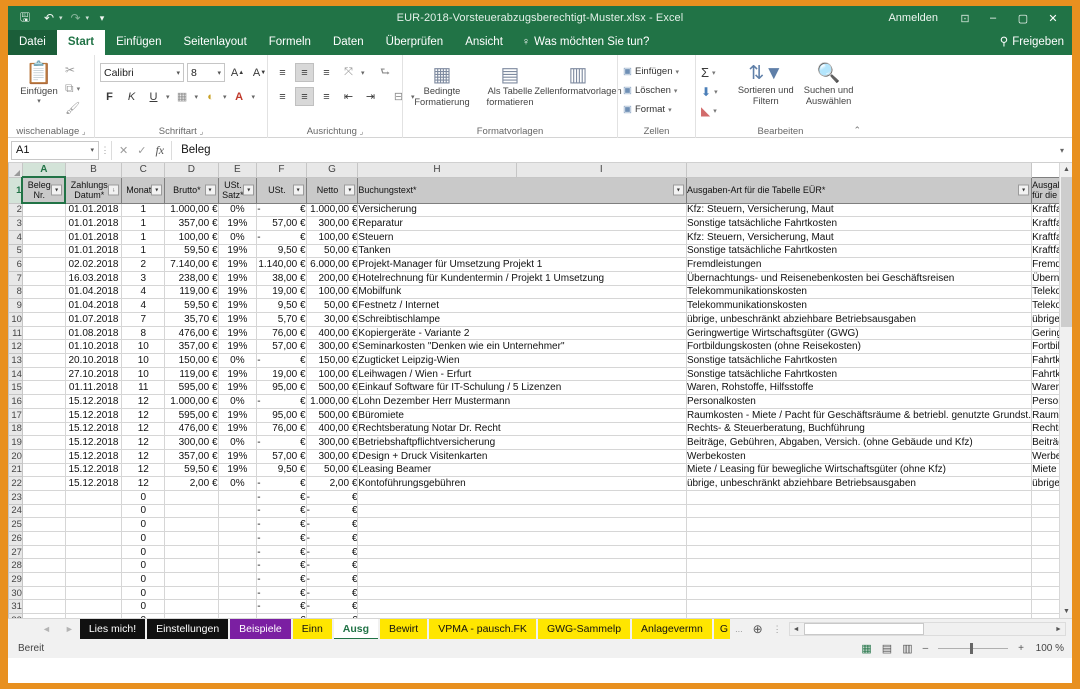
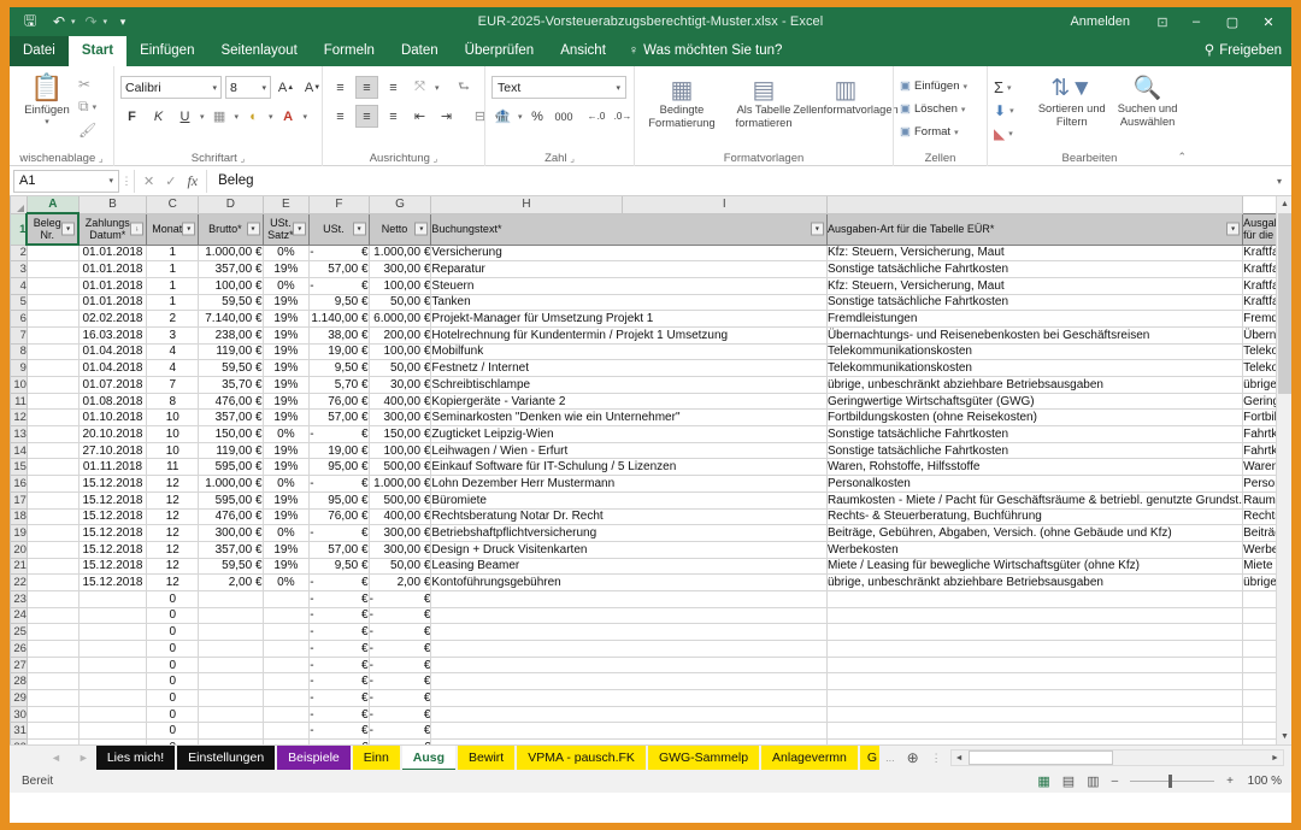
  🖫
  ↶
  ↷
  ▾
- EUR-2018-Vorsteuerabzugsberechtigt-Muster.xlsx - Excel
+ EUR-2025-Vorsteuerabzugsberechtigt-Muster.xlsx - Excel
  Anmelden
  ⊡
  –
  ▢
  ✕
  Datei
  Start
  Einfügen
  Seitenlayout
  Formeln
  Daten
  Überprüfen
  Ansicht
  ♀
  Was möchten Sie tun?
  ⚲
  Freigeben
  📋
  Einfügen
  ✂
  ⧉
  🖌
  wischenablage ⌟
  Calibri
  8
  A
  A
  F
  K
  U
  ▦
  ◐
  A
  Schriftart ⌟
  ≡
  ≡
  ≡
  ⤧
  ⮑
  ≡
  ≡
  ≡
  ⇤
  ⇥
  ⊟
  Ausrichtung ⌟
+ Text
+ 🏦
+ %
+ 000
+ ←.0
+ .0→
+ Zahl ⌟
  ▦
  Bedingte Formatierung
  ▤
  Als Tabelle formatieren
  ▥
  Zellenformatvorlagen
  Formatvorlagen
  ▣
  Einfügen
  ▣
  Löschen
  ▣
  Format
  Zellen
  Σ
  ⬇
  ◣
  ⇅▼
  Sortieren und Filtern
  🔍
  Suchen und Auswählen
  Bearbeiten
  ⌃
  A1
  ⋮
  ✕
  ✓
  fx
  Beleg
  ▾
  	A	B	C	D	E	F	G	H	I
  1	Beleg Nr.	Zahlungs Datum*	Monat	Brutto*	USt. Satz*	USt.	Netto	Buchungstext*	Ausgaben-Art für die Tabelle EÜR*	Ausga für die
  2		01.01.2018	1	1.000,00 €	0%	- €	1.000,00 €	Versicherung	Kfz: Steuern, Versicherung, Maut	Kraftf
  3		01.01.2018	1	357,00 €	19%	57,00 €	300,00 €	Reparatur	Sonstige tatsächliche Fahrtkosten	Kraftf
  4		01.01.2018	1	100,00 €	0%	- €	100,00 €	Steuern	Kfz: Steuern, Versicherung, Maut	Kraftf
  5		01.01.2018	1	59,50 €	19%	9,50 €	50,00 €	Tanken	Sonstige tatsächliche Fahrtkosten	Kraftf
  6		02.02.2018	2	7.140,00 €	19%	1.140,00 €	6.000,00 €	Projekt-Manager für Umsetzung Projekt 1	Fremdleistungen	Frem
  7		16.03.2018	3	238,00 €	19%	38,00 €	200,00 €	Hotelrechnung für Kundentermin / Projekt 1 Umsetzung	Übernachtungs- und Reisenebenkosten bei Geschäftsreisen	Übern
  8		01.04.2018	4	119,00 €	19%	19,00 €	100,00 €	Mobilfunk	Telekommunikationskosten	Telek
  9		01.04.2018	4	59,50 €	19%	9,50 €	50,00 €	Festnetz / Internet	Telekommunikationskosten	Telek
  10		01.07.2018	7	35,70 €	19%	5,70 €	30,00 €	Schreibtischlampe	übrige, unbeschränkt abziehbare Betriebsausgaben	übrige
  11		01.08.2018	8	476,00 €	19%	76,00 €	400,00 €	Kopiergeräte - Variante 2	Geringwertige Wirtschaftsgüter (GWG)	Gerin
  12		01.10.2018	10	357,00 €	19%	57,00 €	300,00 €	Seminarkosten "Denken wie ein Unternehmer"	Fortbildungskosten (ohne Reisekosten)	Fortbi
  13		20.10.2018	10	150,00 €	0%	- €	150,00 €	Zugticket Leipzig-Wien	Sonstige tatsächliche Fahrtkosten	Fahrtk
  14		27.10.2018	10	119,00 €	19%	19,00 €	100,00 €	Leihwagen / Wien - Erfurt	Sonstige tatsächliche Fahrtkosten	Fahrtk
  15		01.11.2018	11	595,00 €	19%	95,00 €	500,00 €	Einkauf Software für IT-Schulung / 5 Lizenzen	Waren, Rohstoffe, Hilfsstoffe	Ware
  16		15.12.2018	12	1.000,00 €	0%	- €	1.000,00 €	Lohn Dezember Herr Mustermann	Personalkosten	Perso
  17		15.12.2018	12	595,00 €	19%	95,00 €	500,00 €	Büromiete	Raumkosten - Miete / Pacht für Geschäftsräume & betriebl. genutzte Grundst.	Raum
  18		15.12.2018	12	476,00 €	19%	76,00 €	400,00 €	Rechtsberatung Notar Dr. Recht	Rechts- & Steuerberatung, Buchführung	Recht
  19		15.12.2018	12	300,00 €	0%	- €	300,00 €	Betriebshaftpflichtversicherung	Beiträge, Gebühren, Abgaben, Versich. (ohne Gebäude und Kfz)	Beiträ
  20		15.12.2018	12	357,00 €	19%	57,00 €	300,00 €	Design + Druck Visitenkarten	Werbekosten	Werb
  21		15.12.2018	12	59,50 €	19%	9,50 €	50,00 €	Leasing Beamer	Miete / Leasing für bewegliche Wirtschaftsgüter (ohne Kfz)	Miete
  22		15.12.2018	12	2,00 €	0%	- €	2,00 €	Kontoführungsgebühren	übrige, unbeschränkt abziehbare Betriebsausgaben	übrige
  23			0			- €	- €
  24			0			- €	- €
  25			0			- €	- €
  26			0			- €	- €
  27			0			- €	- €
  28			0			- €	- €
  29			0			- €	- €
  30			0			- €	- €
  31			0			- €	- €
  ◄
  ►
  Lies mich!
  Einstellungen
  Beispiele
  Einn
  Ausg
  Bewirt
  VPMA - pausch.FK
  GWG-Sammelp
  Anlagevermn
  G
  ...
  ⊕
  ⋮
  Bereit
  ▦
  ▤
  ▥
  –
  +
  100 %
